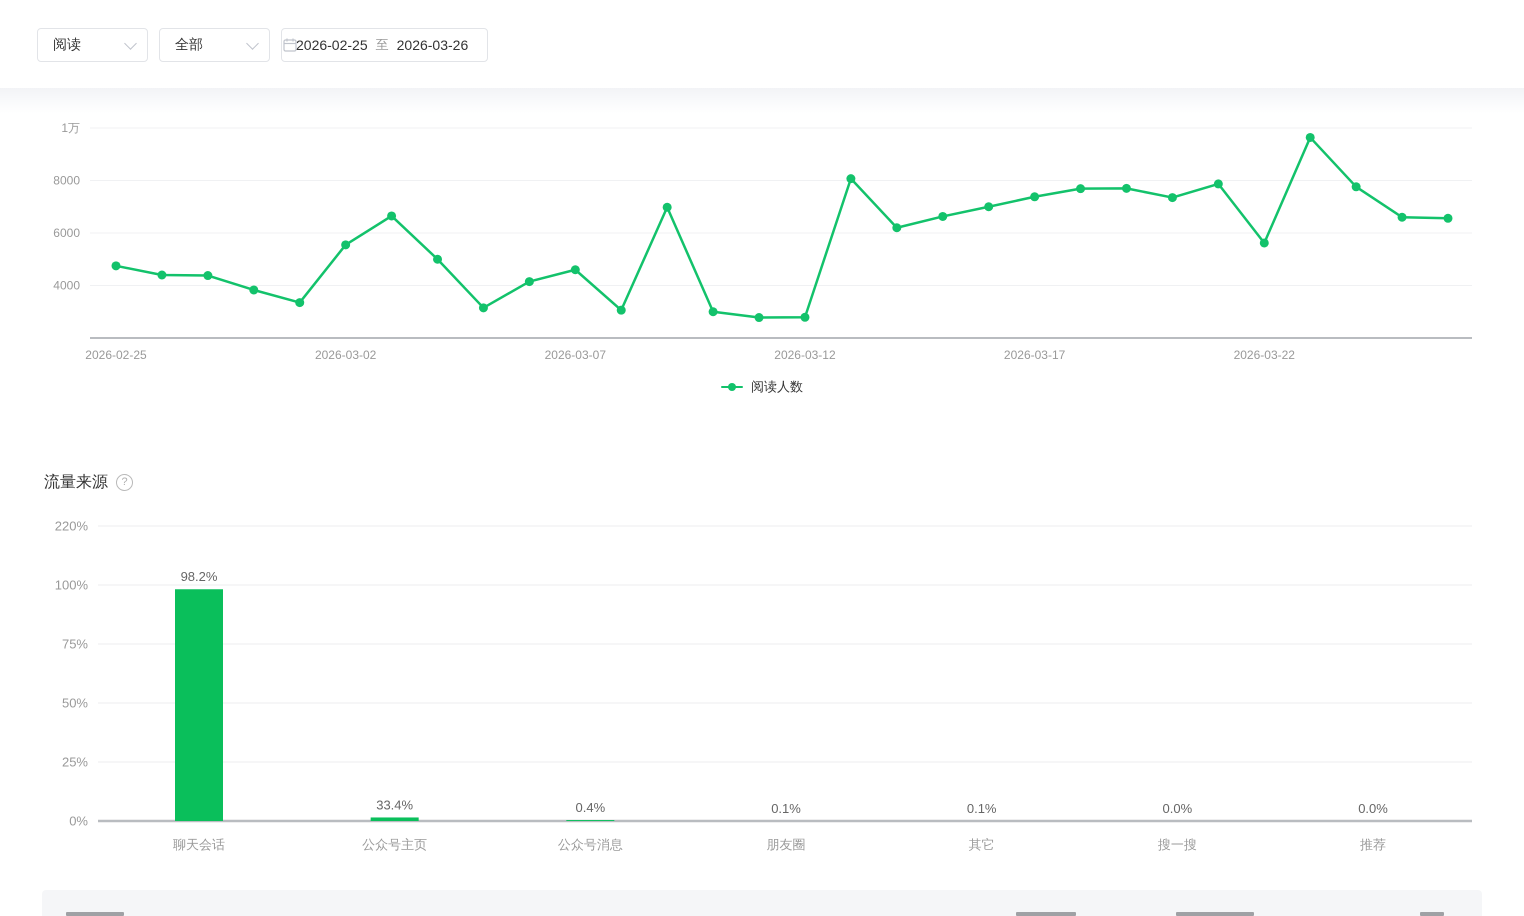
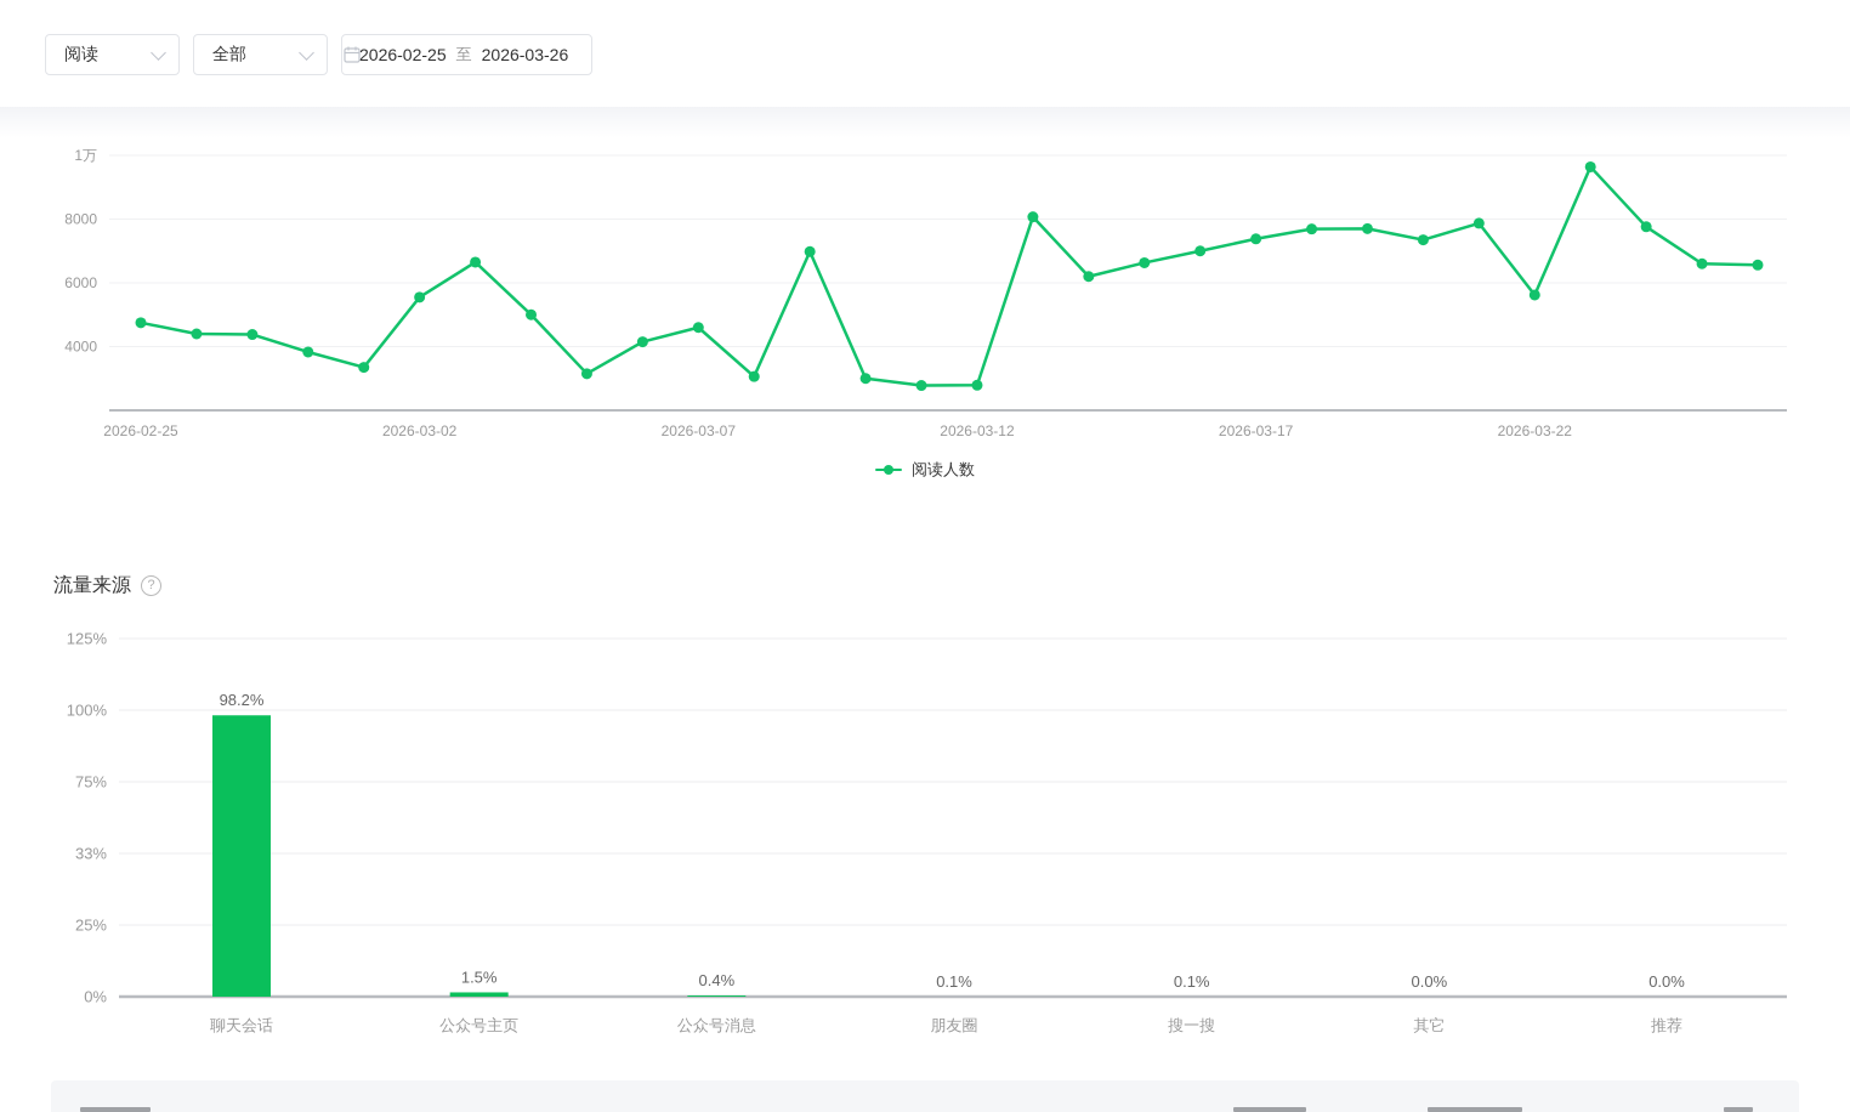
  阅读
  全部
  2026-02-25
  至
  2026-03-26
  1万
  8000
  6000
  4000
  2026-02-25
  2026-03-02
  2026-03-07
  2026-03-12
  2026-03-17
  2026-03-22
  阅读人数
  流量来源
  ?
- 220%
+ 125%
  100%
  75%
- 50%
+ 33%
  25%
  0%
  98.2%
  聊天会话
- 33.4%
+ 1.5%
  公众号主页
  0.4%
  公众号消息
  0.1%
  朋友圈
  0.1%
- 其它
+ 搜一搜
  0.0%
- 搜一搜
+ 其它
  0.0%
  推荐
